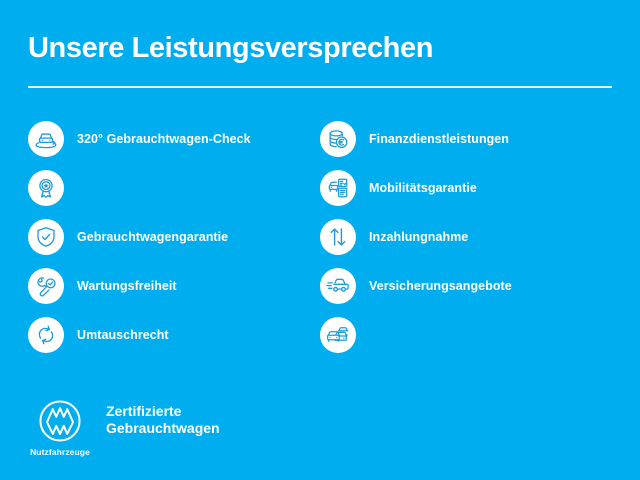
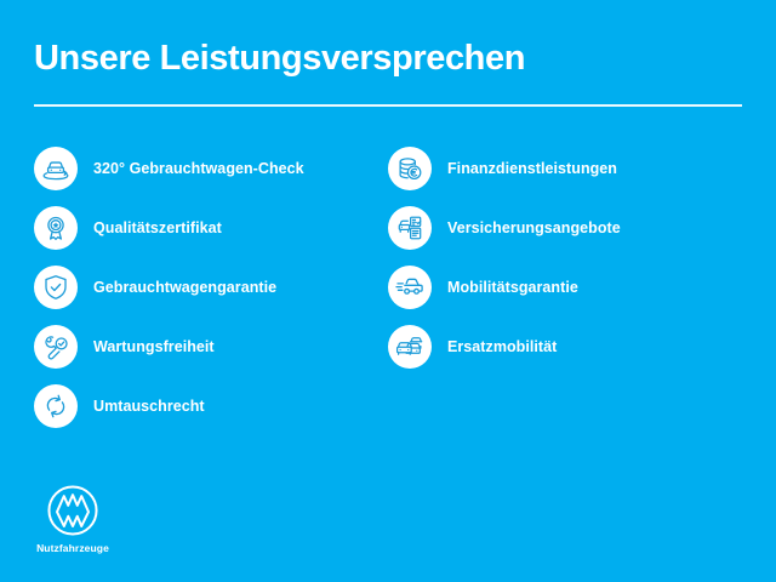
  Unsere Leistungsversprechen
  320° Gebrauchtwagen-Check
+ Qualitätszertifikat
  Gebrauchtwagengarantie
  Wartungsfreiheit
  Umtauschrecht
  Finanzdienstleistungen
- Mobilitätsgarantie
+ Versicherungsangebote
- Inzahlungnahme
- Versicherungsangebote
+ Mobilitätsgarantie
+ Ersatzmobilität
  Nutzfahrzeuge
- Zertifizierte
- Gebrauchtwagen
